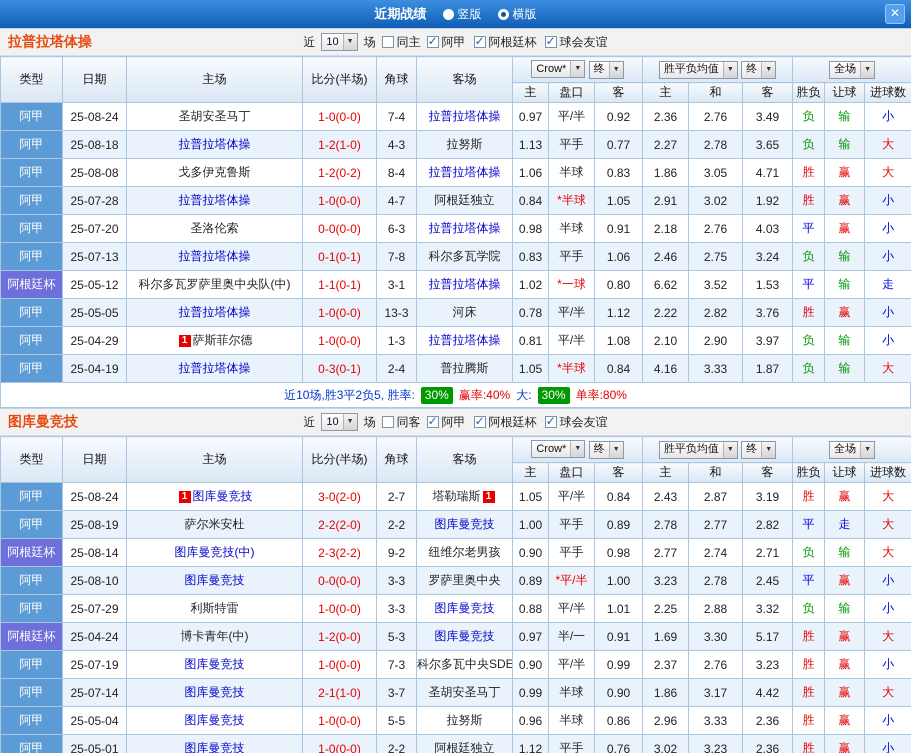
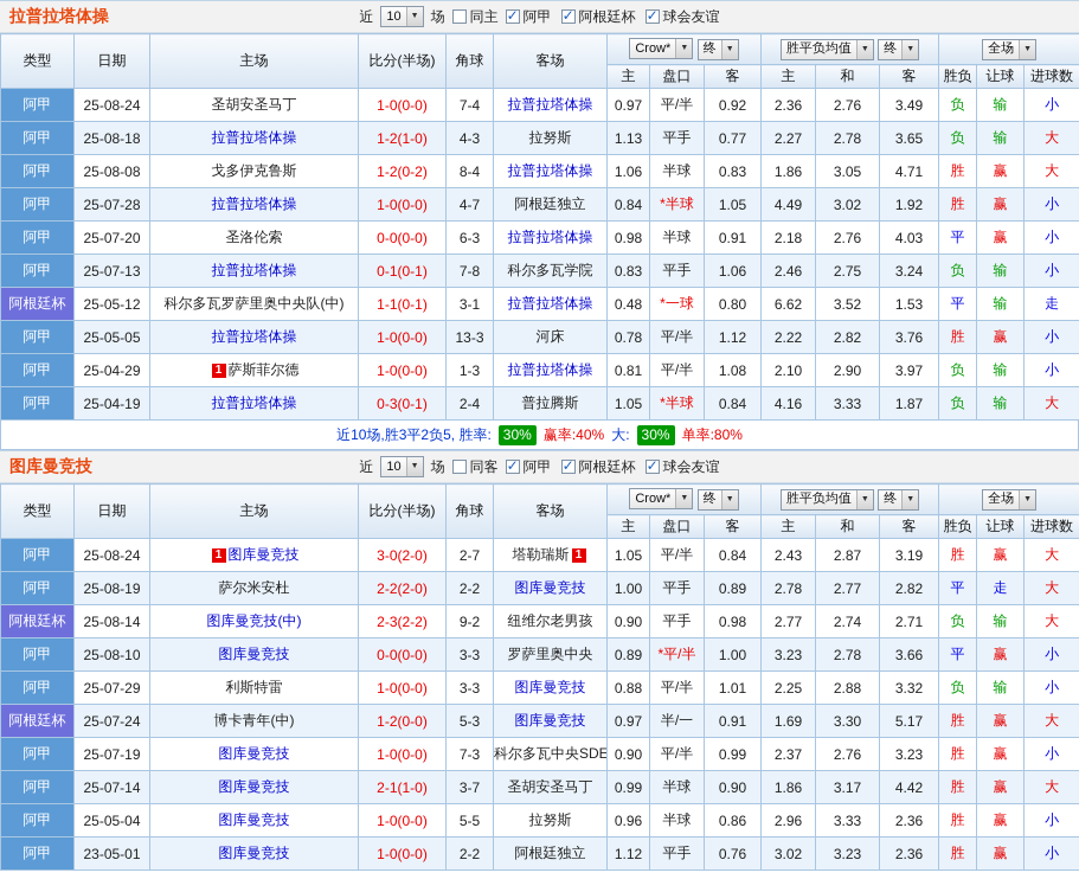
- 近期战绩
- 竖版
- 横版
- ✕
  拉普拉塔体操
  近
  10
  场
  同主
  阿甲
  阿根廷杯
  球会友谊
  类型	日期	主场	比分(半场)	角球	客场	Crow* 终	胜平负均值 终	全场
  主	盘口	客	主	和	客	胜负	让球	进球数
  阿甲	25-08-24	圣胡安圣马丁	1-0(0-0)	7-4	拉普拉塔体操	0.97	平/半	0.92	2.36	2.76	3.49	负	输	小
  阿甲	25-08-18	拉普拉塔体操	1-2(1-0)	4-3	拉努斯	1.13	平手	0.77	2.27	2.78	3.65	负	输	大
  阿甲	25-08-08	戈多伊克鲁斯	1-2(0-2)	8-4	拉普拉塔体操	1.06	半球	0.83	1.86	3.05	4.71	胜	赢	大
- 阿甲	25-07-28	拉普拉塔体操	1-0(0-0)	4-7	阿根廷独立	0.84	*半球	1.05	2.91	3.02	1.92	胜	赢	小
+ 阿甲	25-07-28	拉普拉塔体操	1-0(0-0)	4-7	阿根廷独立	0.84	*半球	1.05	4.49	3.02	1.92	胜	赢	小
  阿甲	25-07-20	圣洛伦索	0-0(0-0)	6-3	拉普拉塔体操	0.98	半球	0.91	2.18	2.76	4.03	平	赢	小
  阿甲	25-07-13	拉普拉塔体操	0-1(0-1)	7-8	科尔多瓦学院	0.83	平手	1.06	2.46	2.75	3.24	负	输	小
- 阿根廷杯	25-05-12	科尔多瓦罗萨里奥中央队(中)	1-1(0-1)	3-1	拉普拉塔体操	1.02	*一球	0.80	6.62	3.52	1.53	平	输	走
+ 阿根廷杯	25-05-12	科尔多瓦罗萨里奥中央队(中)	1-1(0-1)	3-1	拉普拉塔体操	0.48	*一球	0.80	6.62	3.52	1.53	平	输	走
  阿甲	25-05-05	拉普拉塔体操	1-0(0-0)	13-3	河床	0.78	平/半	1.12	2.22	2.82	3.76	胜	赢	小
  阿甲	25-04-29	1 萨斯菲尔德	1-0(0-0)	1-3	拉普拉塔体操	0.81	平/半	1.08	2.10	2.90	3.97	负	输	小
  阿甲	25-04-19	拉普拉塔体操	0-3(0-1)	2-4	普拉腾斯	1.05	*半球	0.84	4.16	3.33	1.87	负	输	大
  近10场,胜3平2负5, 胜率:
  30%
  赢率:40%
  大:
  30%
  单率:80%
  图库曼竞技
  近
  10
  场
  同客
  阿甲
  阿根廷杯
  球会友谊
  类型	日期	主场	比分(半场)	角球	客场	Crow* 终	胜平负均值 终	全场
  主	盘口	客	主	和	客	胜负	让球	进球数
  阿甲	25-08-24	1 图库曼竞技	3-0(2-0)	2-7	塔勒瑞斯 1	1.05	平/半	0.84	2.43	2.87	3.19	胜	赢	大
  阿甲	25-08-19	萨尔米安杜	2-2(2-0)	2-2	图库曼竞技	1.00	平手	0.89	2.78	2.77	2.82	平	走	大
  阿根廷杯	25-08-14	图库曼竞技(中)	2-3(2-2)	9-2	纽维尔老男孩	0.90	平手	0.98	2.77	2.74	2.71	负	输	大
- 阿甲	25-08-10	图库曼竞技	0-0(0-0)	3-3	罗萨里奥中央	0.89	*平/半	1.00	3.23	2.78	2.45	平	赢	小
+ 阿甲	25-08-10	图库曼竞技	0-0(0-0)	3-3	罗萨里奥中央	0.89	*平/半	1.00	3.23	2.78	3.66	平	赢	小
  阿甲	25-07-29	利斯特雷	1-0(0-0)	3-3	图库曼竞技	0.88	平/半	1.01	2.25	2.88	3.32	负	输	小
- 阿根廷杯	25-04-24	博卡青年(中)	1-2(0-0)	5-3	图库曼竞技	0.97	半/一	0.91	1.69	3.30	5.17	胜	赢	大
+ 阿根廷杯	25-07-24	博卡青年(中)	1-2(0-0)	5-3	图库曼竞技	0.97	半/一	0.91	1.69	3.30	5.17	胜	赢	大
  阿甲	25-07-19	图库曼竞技	1-0(0-0)	7-3	科尔多瓦中央SDE	0.90	平/半	0.99	2.37	2.76	3.23	胜	赢	小
  阿甲	25-07-14	图库曼竞技	2-1(1-0)	3-7	圣胡安圣马丁	0.99	半球	0.90	1.86	3.17	4.42	胜	赢	大
  阿甲	25-05-04	图库曼竞技	1-0(0-0)	5-5	拉努斯	0.96	半球	0.86	2.96	3.33	2.36	胜	赢	小
- 阿甲	25-05-01	图库曼竞技	1-0(0-0)	2-2	阿根廷独立	1.12	平手	0.76	3.02	3.23	2.36	胜	赢	小
+ 阿甲	23-05-01	图库曼竞技	1-0(0-0)	2-2	阿根廷独立	1.12	平手	0.76	3.02	3.23	2.36	胜	赢	小
